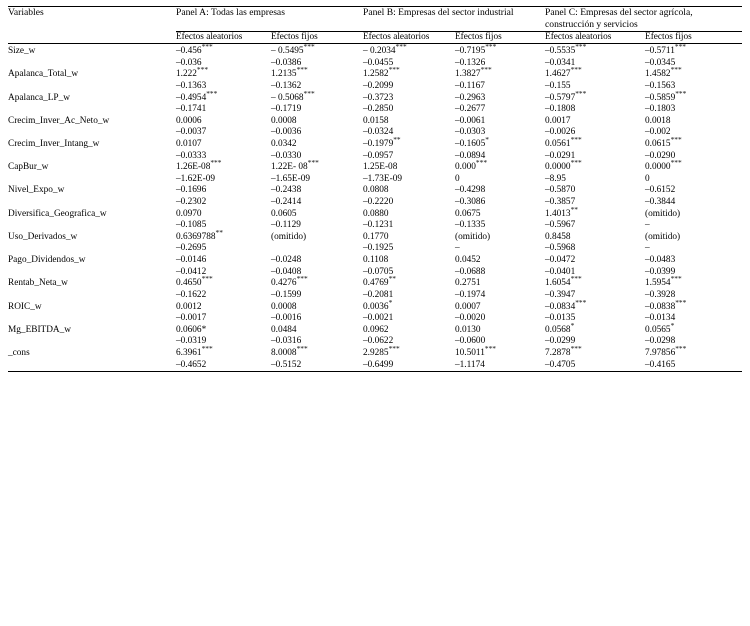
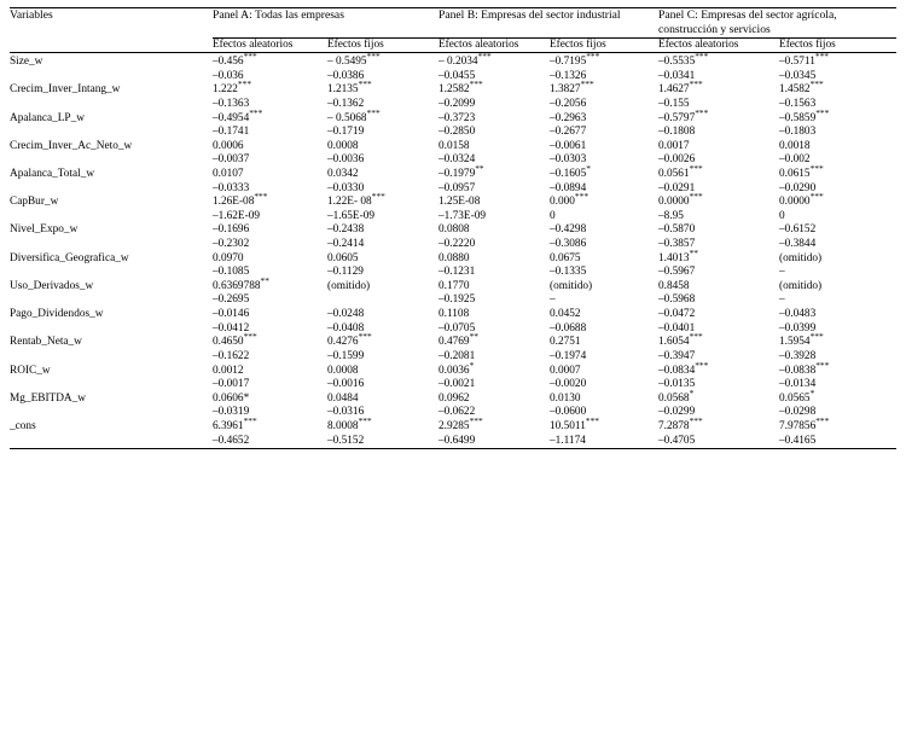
  Variables	Panel A: Todas las empresas	Panel B: Empresas del sector industrial	Panel C: Empresas del sector agrícola, construcción y servicios
  Efectos aleatorios	Efectos fijos	Efectos aleatorios	Efectos fijos	Efectos aleatorios	Efectos fijos
  Size_w	–0.456***	– 0.5495***	– 0.2034***	–0.7195***	–0.5535***	–0.5711***
  	–0.036	–0.0386	–0.0455	–0.1326	–0.0341	–0.0345
- Apalanca_Total_w	1.222***	1.2135***	1.2582***	1.3827***	1.4627***	1.4582***
+ Crecim_Inver_Intang_w	1.222***	1.2135***	1.2582***	1.3827***	1.4627***	1.4582***
- 	–0.1363	–0.1362	–0.2099	–0.1167	–0.155	–0.1563
+ 	–0.1363	–0.1362	–0.2099	–0.2056	–0.155	–0.1563
  Apalanca_LP_w	–0.4954***	– 0.5068***	–0.3723	–0.2963	–0.5797***	–0.5859***
  	–0.1741	–0.1719	–0.2850	–0.2677	–0.1808	–0.1803
  Crecim_Inver_Ac_Neto_w	0.0006	0.0008	0.0158	–0.0061	0.0017	0.0018
  	–0.0037	–0.0036	–0.0324	–0.0303	–0.0026	–0.002
- Crecim_Inver_Intang_w	0.0107	0.0342	–0.1979**	–0.1605*	0.0561***	0.0615***
+ Apalanca_Total_w	0.0107	0.0342	–0.1979**	–0.1605*	0.0561***	0.0615***
  	–0.0333	–0.0330	–0.0957	–0.0894	–0.0291	–0.0290
  CapBur_w	1.26E-08***	1.22E- 08***	1.25E-08	0.000***	0.0000***	0.0000***
  	–1.62E-09	–1.65E-09	–1.73E-09	0	–8.95	0
  Nivel_Expo_w	–0.1696	–0.2438	0.0808	–0.4298	–0.5870	–0.6152
  	–0.2302	–0.2414	–0.2220	–0.3086	–0.3857	–0.3844
  Diversifica_Geografica_w	0.0970	0.0605	0.0880	0.0675	1.4013**	(omitido)
  	–0.1085	–0.1129	–0.1231	–0.1335	–0.5967	–
  Uso_Derivados_w	0.6369788**	(omitido)	0.1770	(omitido)	0.8458	(omitido)
  	–0.2695		–0.1925	–	–0.5968	–
  Pago_Dividendos_w	–0.0146	–0.0248	0.1108	0.0452	–0.0472	–0.0483
  	–0.0412	–0.0408	–0.0705	–0.0688	–0.0401	–0.0399
  Rentab_Neta_w	0.4650***	0.4276***	0.4769**	0.2751	1.6054***	1.5954***
  	–0.1622	–0.1599	–0.2081	–0.1974	–0.3947	–0.3928
  ROIC_w	0.0012	0.0008	0.0036*	0.0007	–0.0834***	–0.0838***
  	–0.0017	–0.0016	–0.0021	–0.0020	–0.0135	–0.0134
  Mg_EBITDA_w	0.0606*	0.0484	0.0962	0.0130	0.0568*	0.0565*
  	–0.0319	–0.0316	–0.0622	–0.0600	–0.0299	–0.0298
  _cons	6.3961***	8.0008***	2.9285***	10.5011***	7.2878***	7.97856***
  	–0.4652	–0.5152	–0.6499	–1.1174	–0.4705	–0.4165
